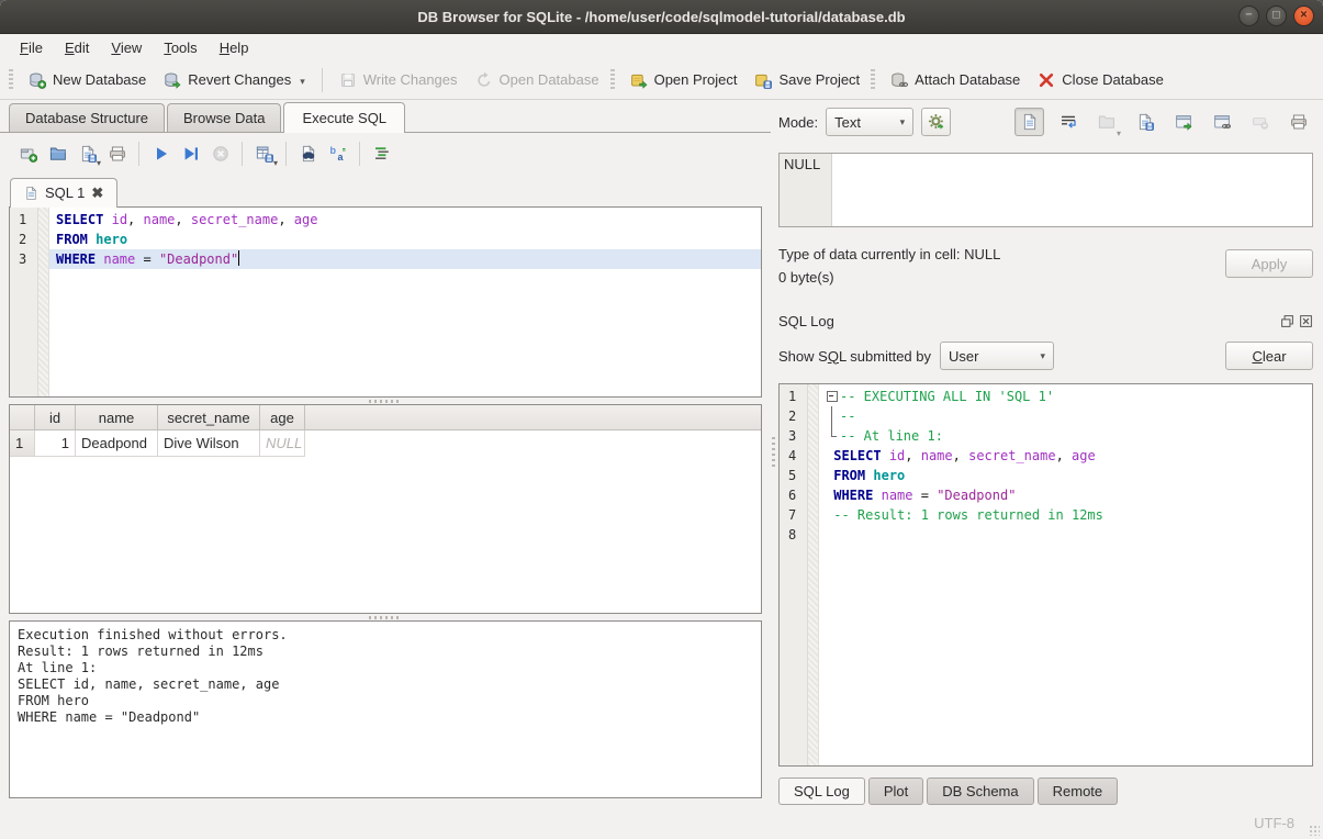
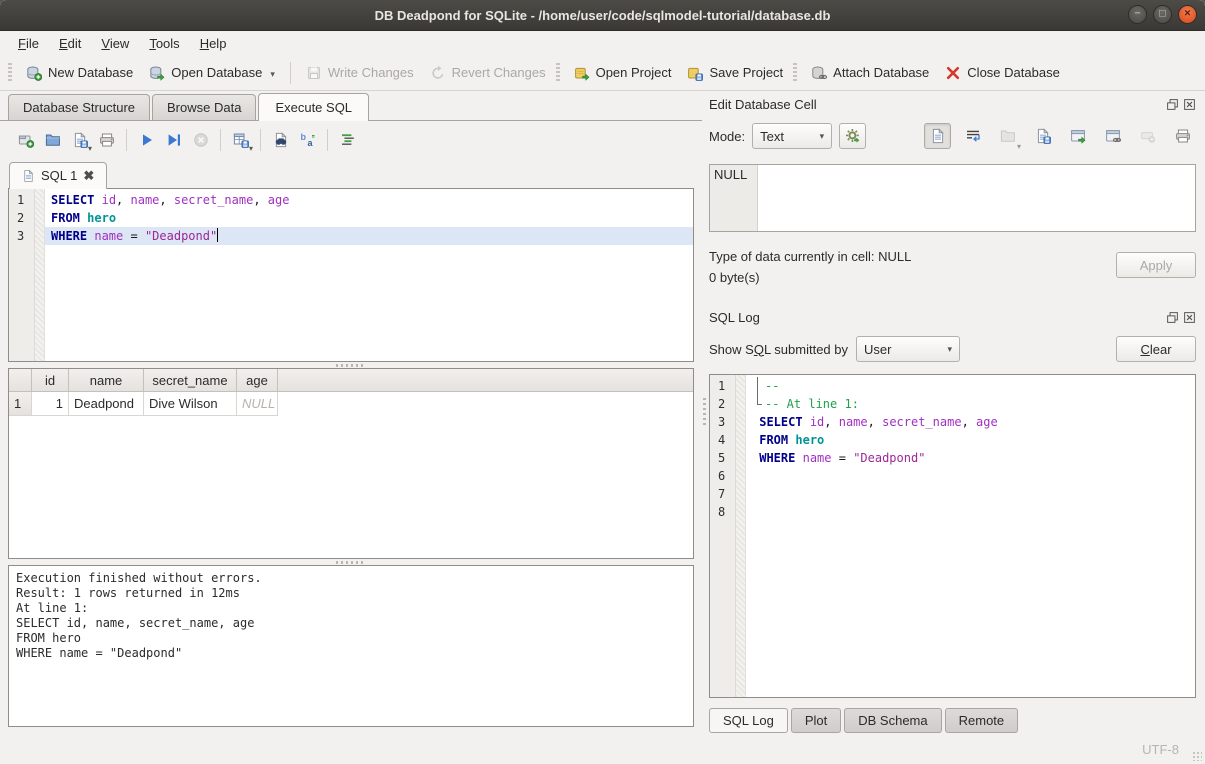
- DB Browser for SQLite - /home/user/code/sqlmodel-tutorial/database.db
+ DB Deadpond for SQLite - /home/user/code/sqlmodel-tutorial/database.db
  −
  □
  ×
  File
  Edit
  View
  Tools
  Help
  New Database
- Revert Changes
+ Open Database
  ▾
  Write Changes
- Open Database
+ Revert Changes
  Open Project
  Save Project
  Attach Database
  Close Database
  Database Structure
  Browse Data
  Execute SQL
  ▾
  ▾
  b
  a
  SQL 1
  ✖
  1
  2
  3
  SELECT id, name, secret_name, age
  FROM hero
  WHERE name = "Deadpond"
  id
  name
  secret_name
  age
  1
  1
  Deadpond
  Dive Wilson
  NULL
  Execution finished without errors.
  Result: 1 rows returned in 12ms
  At line 1:
  SELECT id, name, secret_name, age
  FROM hero
  WHERE name = "Deadpond"
+ Edit Database Cell
  Mode:
  Text
  ▾
  ▾
  NULL
  Type of data currently in cell: NULL
  0 byte(s)
  Apply
  SQL Log
  Show SQL submitted by
  User
  ▾
  C
  lear
  1
  2
  3
  4
  5
  6
  7
  8
- -- EXECUTING ALL IN 'SQL 1'
  --
  -- At line 1:
  SELECT id, name, secret_name, age
  FROM hero
  WHERE name = "Deadpond"
- -- Result: 1 rows returned in 12ms
  SQL Log
  Plot
  DB Schema
  Remote
  UTF-8
